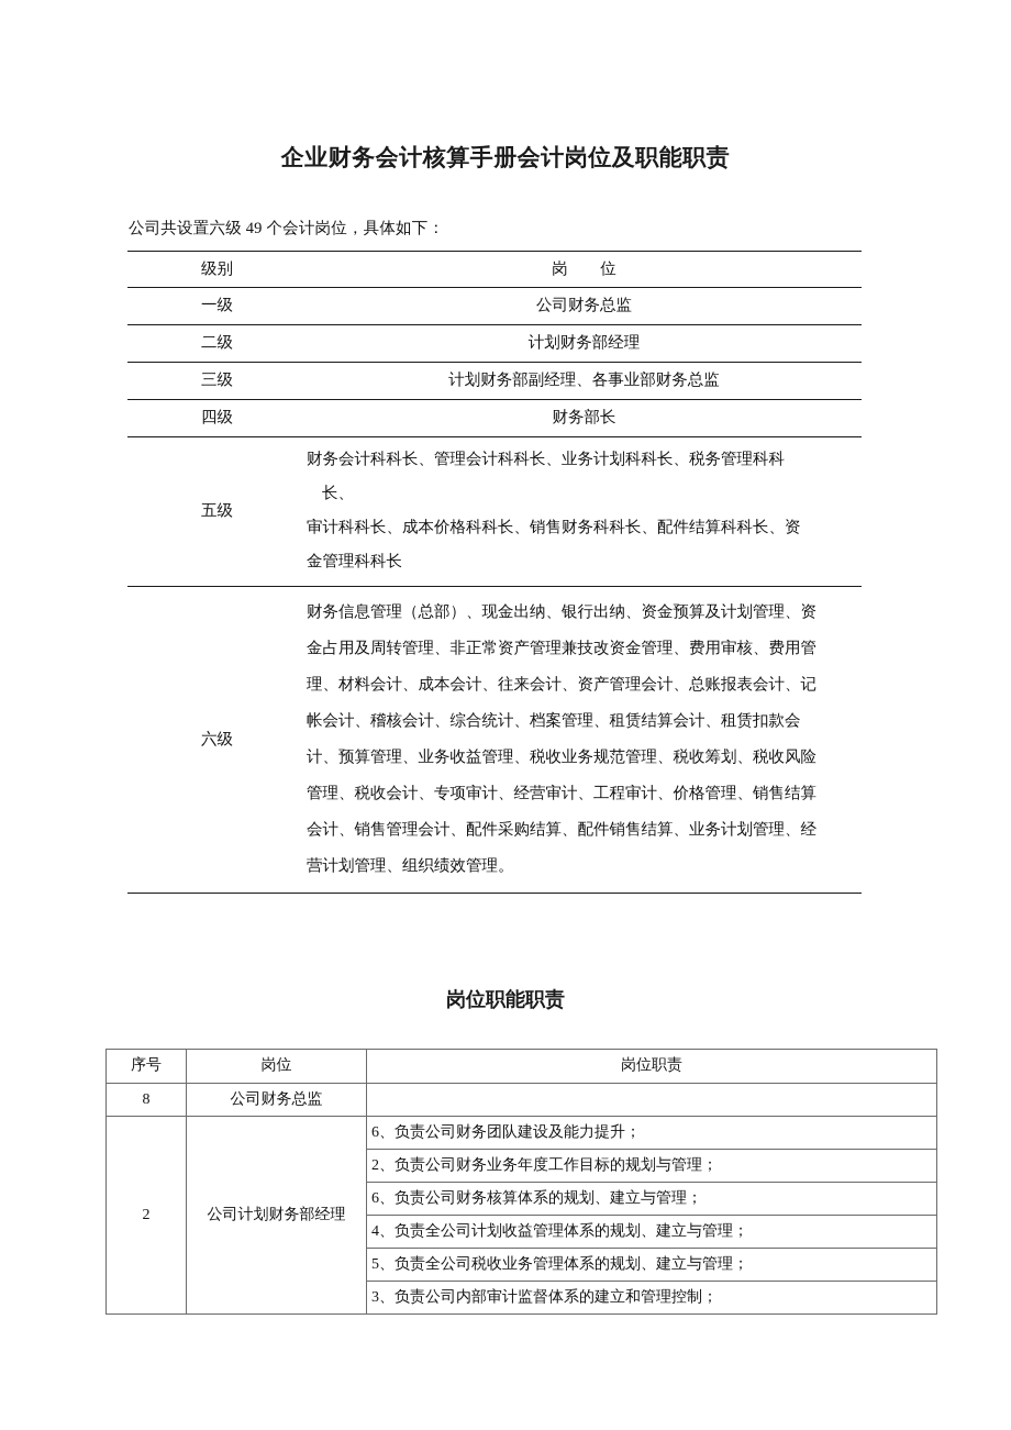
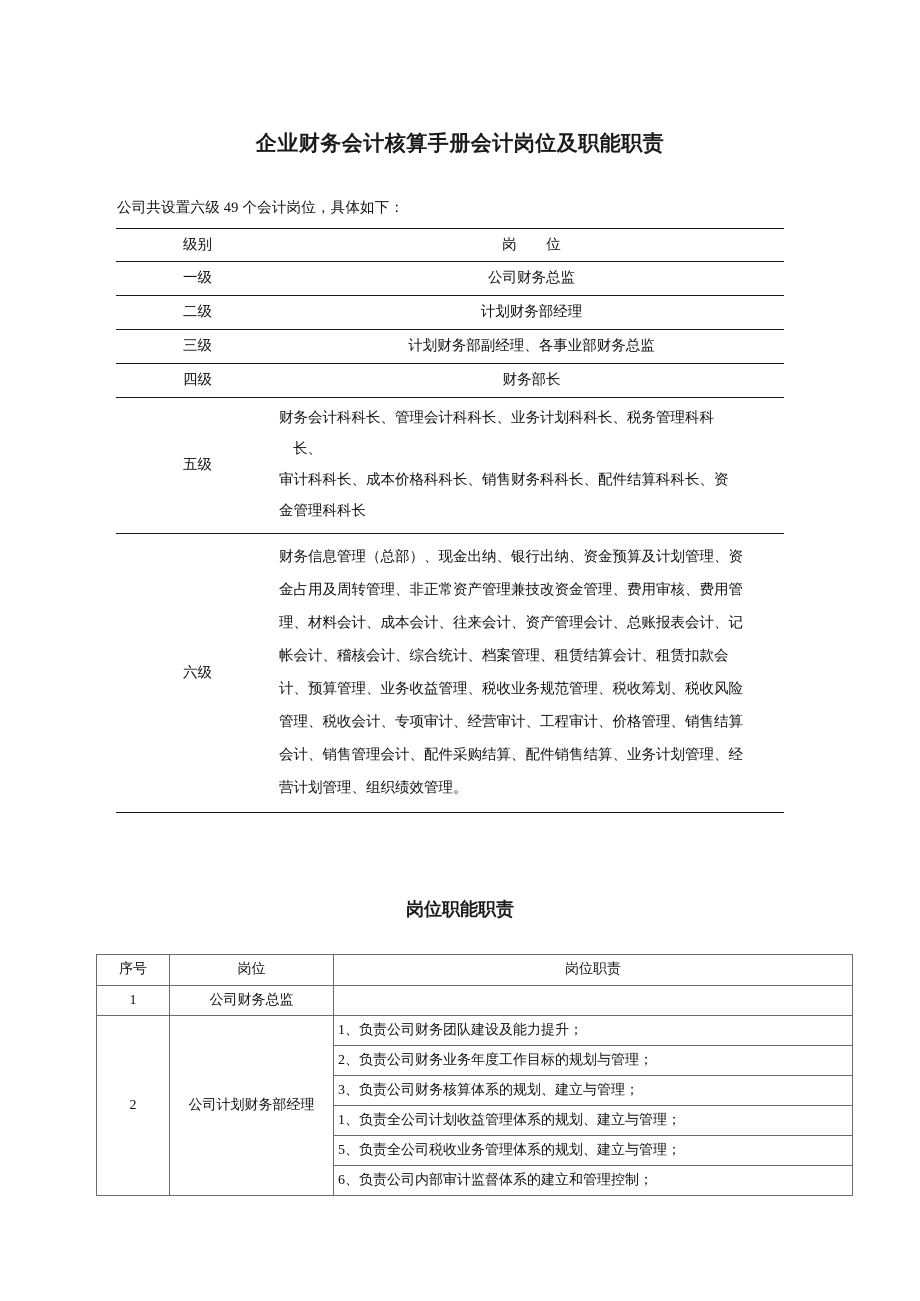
  企业财务会计核算手册会计岗位及职能职责
  公司共设置六级 49 个会计岗位，具体如下：
  级别	岗 位
  一级	公司财务总监
  二级	计划财务部经理
  三级	计划财务部副经理、各事业部财务总监
  四级	财务部长
  五级	财务会计科科长、管理会计科科长、业务计划科科长、税务管理科科 长、 审计科科长、成本价格科科长、销售财务科科长、配件结算科科长、资 金管理科科长
  六级	财务信息管理（总部）、现金出纳、银行出纳、资金预算及计划管理、资 金占用及周转管理、非正常资产管理兼技改资金管理、费用审核、费用管 理、材料会计、成本会计、往来会计、资产管理会计、总账报表会计、记 帐会计、稽核会计、综合统计、档案管理、租赁结算会计、租赁扣款会 计、预算管理、业务收益管理、税收业务规范管理、税收筹划、税收风险 管理、税收会计、专项审计、经营审计、工程审计、价格管理、销售结算 会计、销售管理会计、配件采购结算、配件销售结算、业务计划管理、经 营计划管理、组织绩效管理。
  岗位职能职责
  序号	岗位	岗位职责
- 8	公司财务总监
+ 1	公司财务总监
- 2	公司计划财务部经理	6、负责公司财务团队建设及能力提升；
+ 2	公司计划财务部经理	1、负责公司财务团队建设及能力提升；
  2、负责公司财务业务年度工作目标的规划与管理；
- 6、负责公司财务核算体系的规划、建立与管理；
+ 3、负责公司财务核算体系的规划、建立与管理；
- 4、负责全公司计划收益管理体系的规划、建立与管理；
+ 1、负责全公司计划收益管理体系的规划、建立与管理；
  5、负责全公司税收业务管理体系的规划、建立与管理；
- 3、负责公司内部审计监督体系的建立和管理控制；
+ 6、负责公司内部审计监督体系的建立和管理控制；
